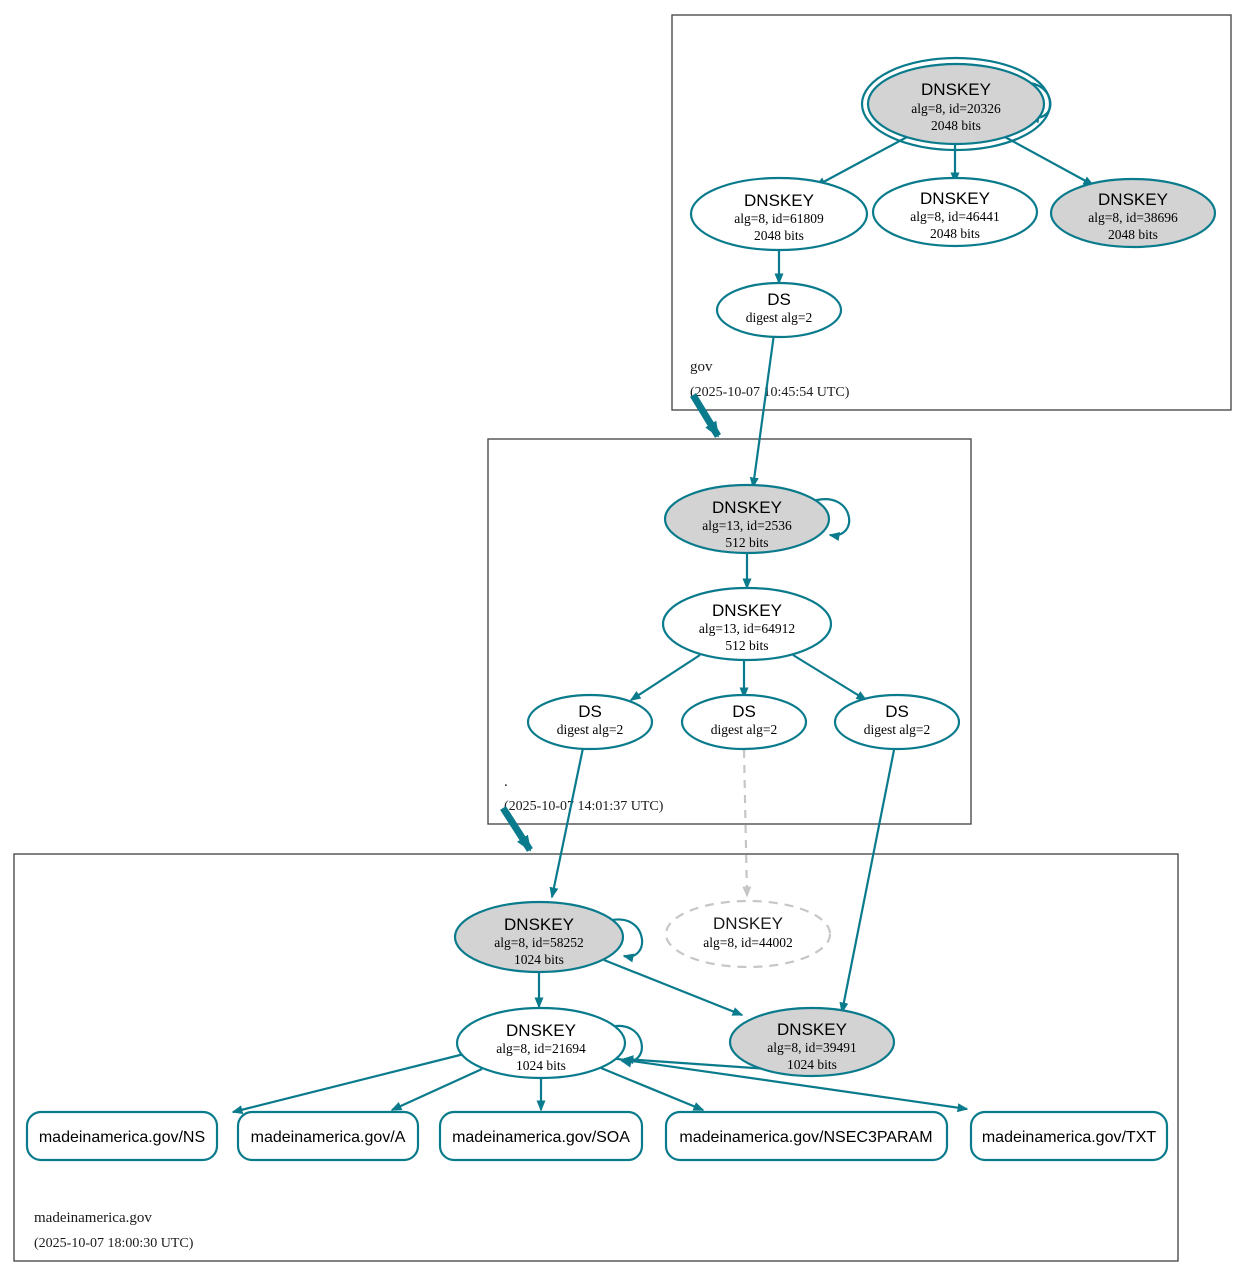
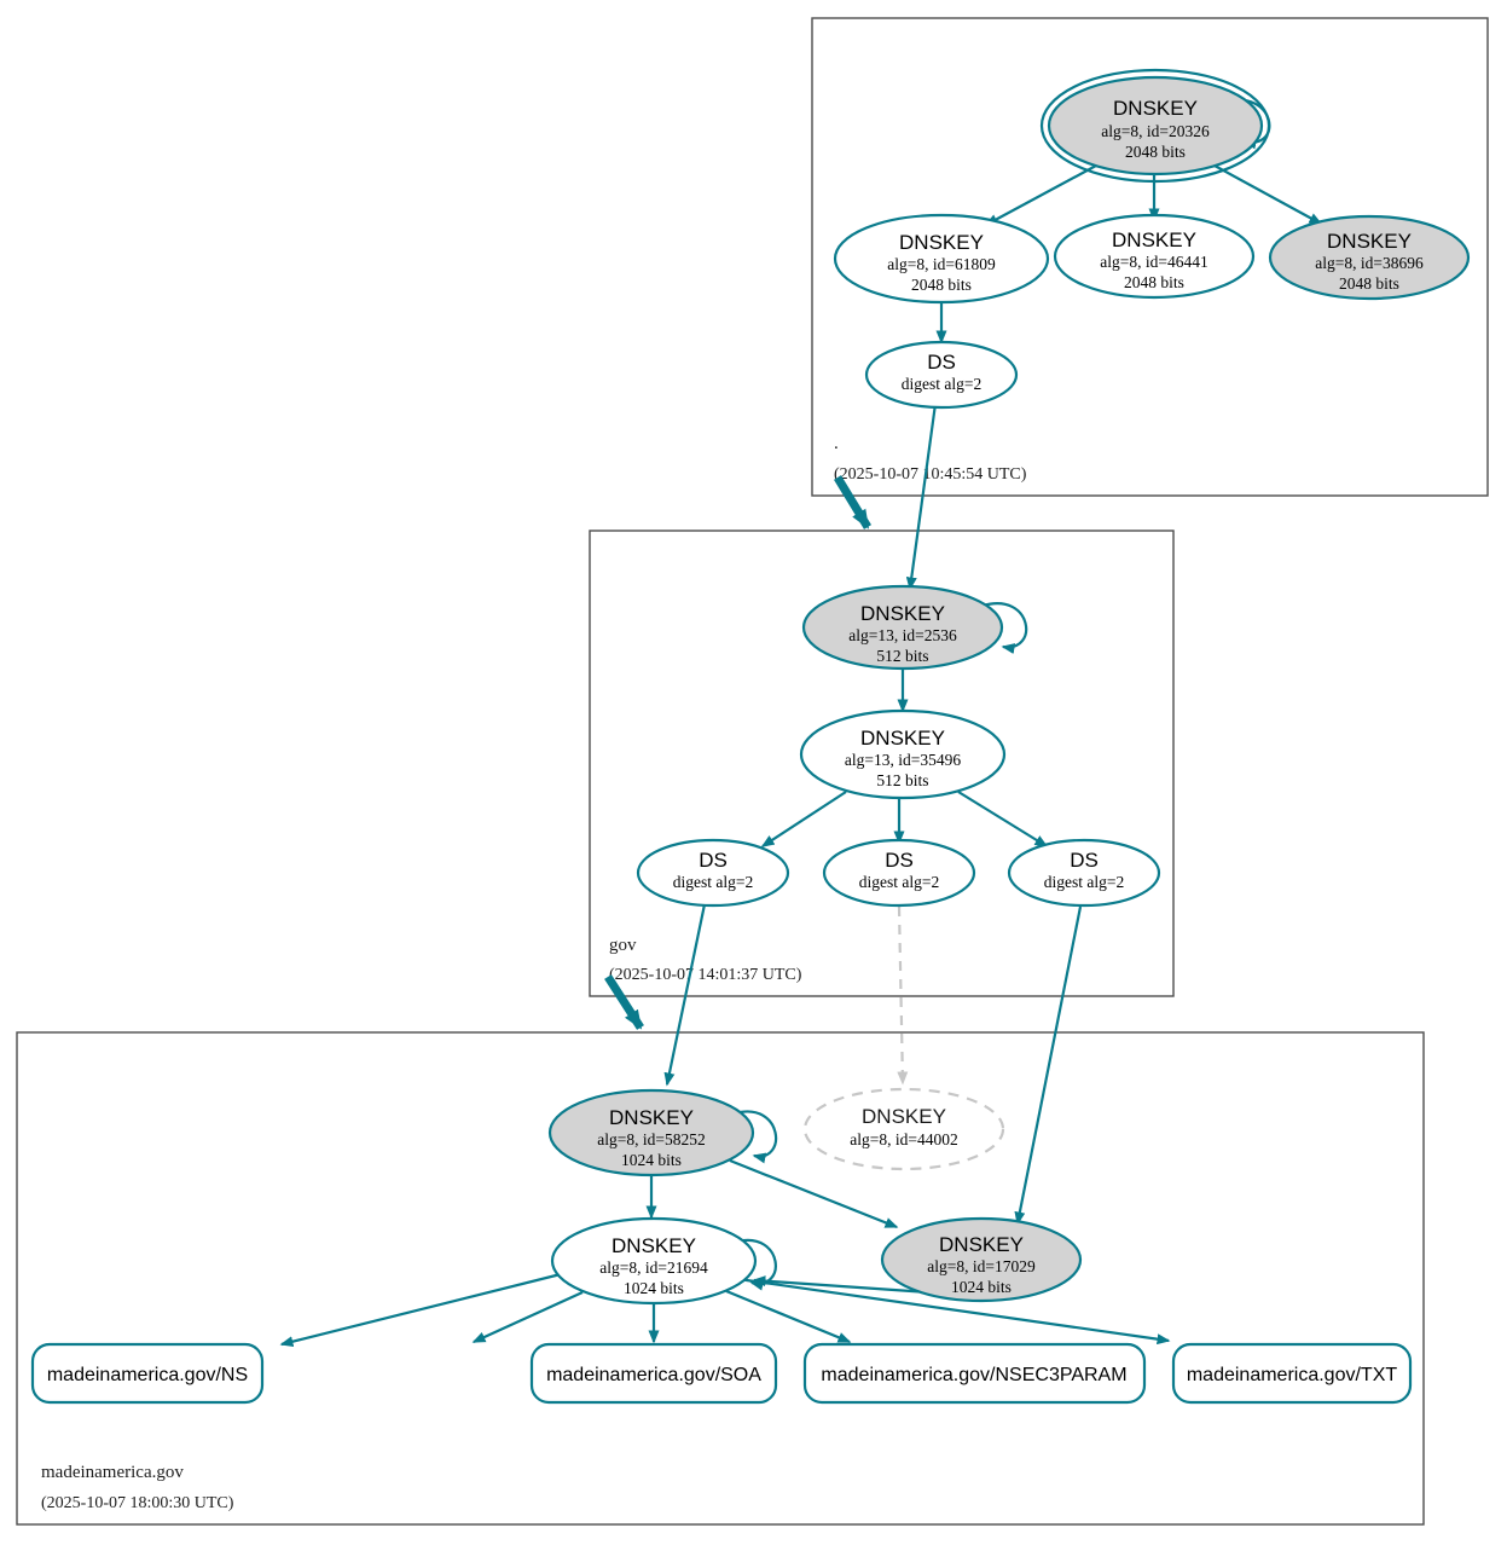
- gov
+ .
  (2025-10-070:45:54 UTC)
- .
+ gov
  (2025-10-0 14:01:37 UTC)
  madeinamerica.gov
  (2025-10-07 18:00:30 UTC)
  DNSKEY
  alg=8, id=20326
  2048 bits
  DNSKEY
  alg=8, id=61809
  2048 bits
  DNSKEY
  alg=8, id=46441
  2048 bits
  DNSKEY
  alg=8, id=38696
  2048 bits
  DS
  digest alg=2
  DNSKEY
  alg=13, id=2536
  512 bits
  DNSKEY
- alg=13, id=64912
+ alg=13, id=35496
  512 bits
  DS
  digest alg=2
  DS
  digest alg=2
  DS
  digest alg=2
  DNSKEY
  alg=8, id=58252
  1024 bits
  DNSKEY
  alg=8, id=44002
  DNSKEY
  alg=8, id=21694
  1024 bits
  DNSKEY
- alg=8, id=39491
+ alg=8, id=17029
  1024 bits
  madeinamerica.gov/NS
- madeinamerica.gov/A
  madeinamerica.gov/SOA
  madeinamerica.gov/NSEC3PARAM
  madeinamerica.gov/TXT
